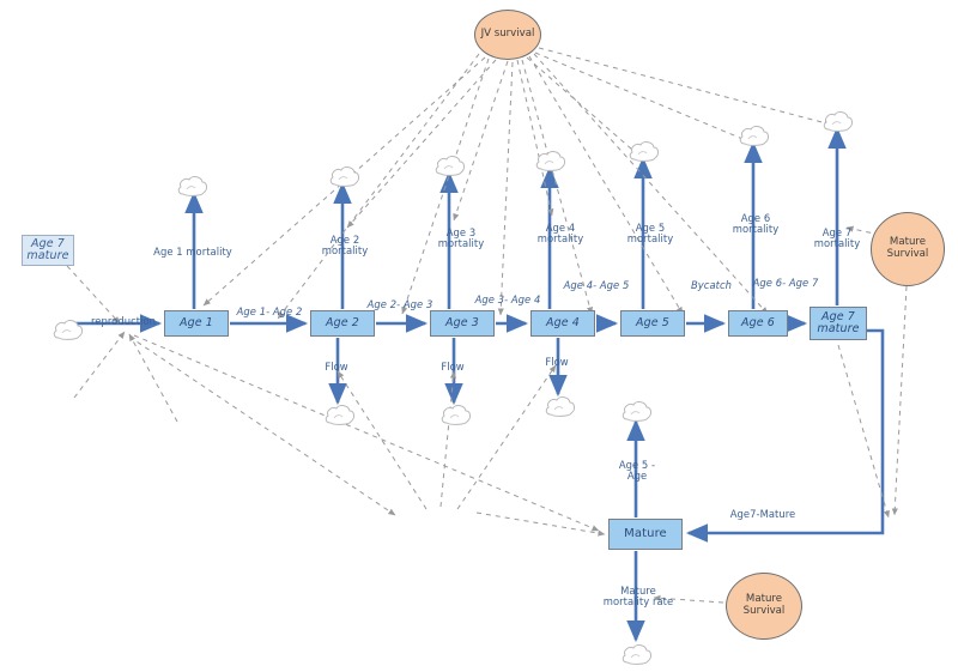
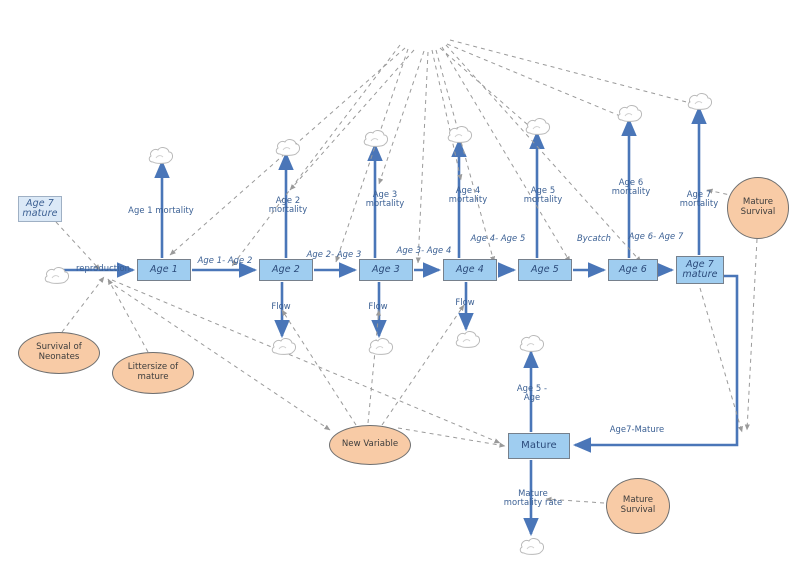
  Age 7 mature
  Age 1
  Age 2
  Age 3
  Age 4
  Age 5
  Age 6
  Age 7 mature
  Mature
- JV survival
  Mature Survival
+ Survival of Neonates
+ Littersize of mature
+ New Variable
  Mature Survival
  reproduction
  Age 1 mortality
  Age 2
  mortality
  Age 3
  mortality
  Age 4
  mortality
  Age 5
  mortality
  Age 6
  mortality
  Age 7
  mortality
  Age 1- Age 2
  Age 2- Age 3
  Age 3- Age 4
  Age 4- Age 5
  Bycatch
  Age 6- Age 7
  Flow
  Flow
  Flow
  Age 5 - Age
  Age7-Mature
  Mature
  mortality rate
